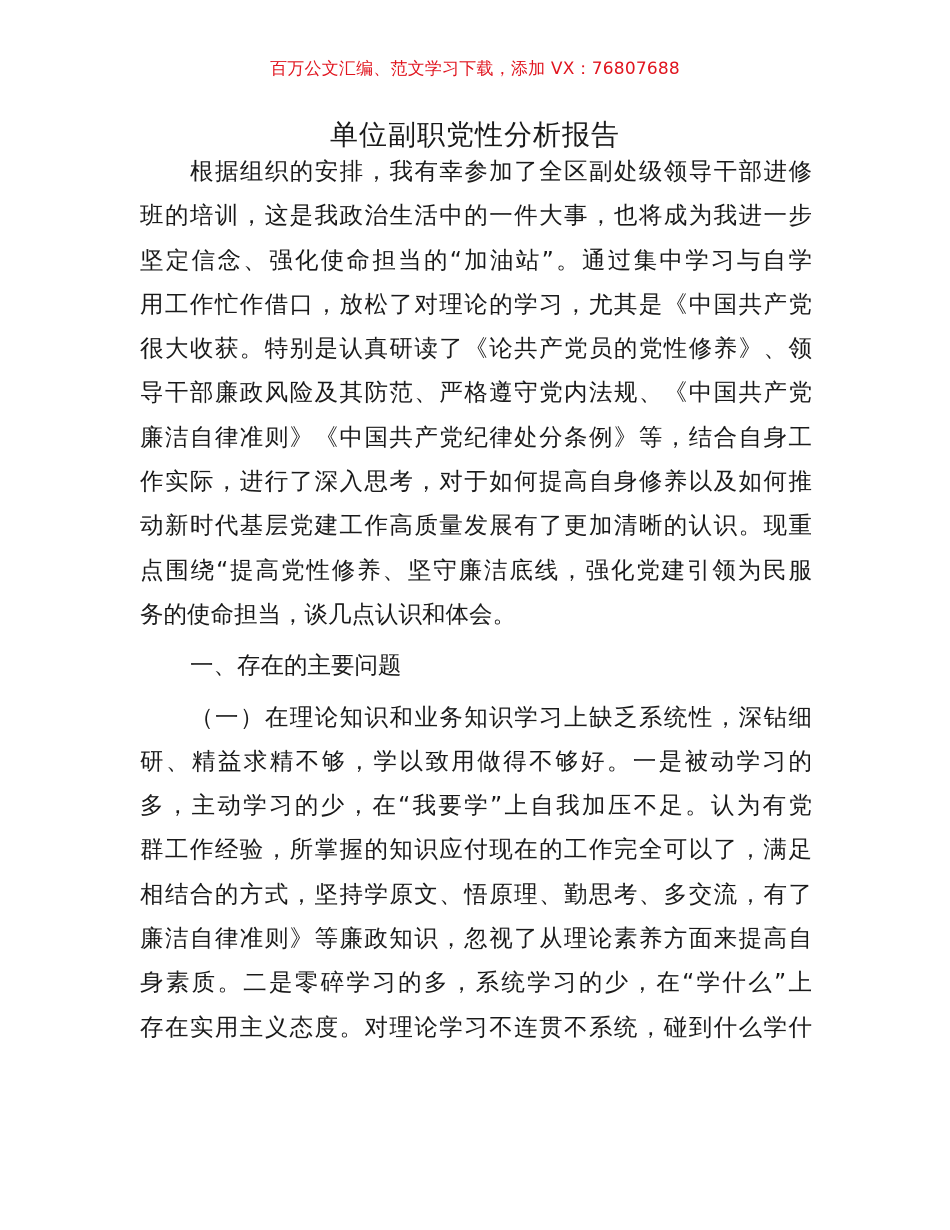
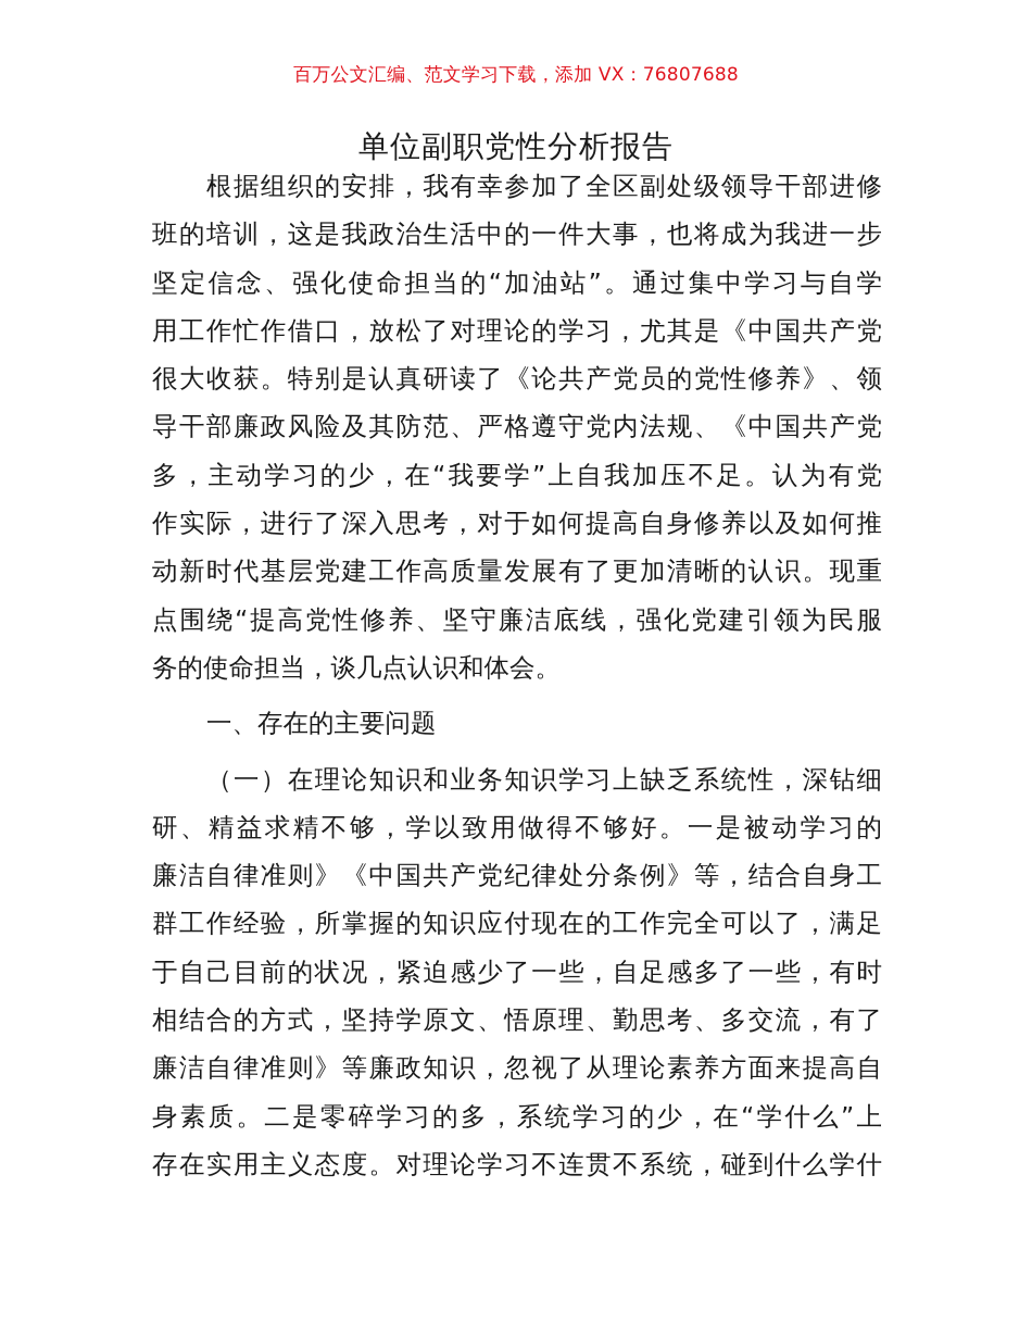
  百万公文汇编、范文学习下载，添加 VX：76807688
  单位副职党性分析报告
  根据组织的安排，我有幸参加了全区副处级领导干部进修
  班的培训，这是我政治生活中的一件大事，也将成为我进一步
  坚定信念、强化使命担当的“加油站”。通过集中学习与自学
  用工作忙作借口，放松了对理论的学习，尤其是《中国共产党
  很大收获。特别是认真研读了《论共产党员的党性修养》、领
  导干部廉政风险及其防范、严格遵守党内法规、《中国共产党
- 廉洁自律准则》《中国共产党纪律处分条例》等，结合自身工
+ 多，主动学习的少，在“我要学”上自我加压不足。认为有党
  作实际，进行了深入思考，对于如何提高自身修养以及如何推
  动新时代基层党建工作高质量发展有了更加清晰的认识。现重
  点围绕“提高党性修养、坚守廉洁底线，强化党建引领为民服
  务的使命担当，谈几点认识和体会。
  一、存在的主要问题
  （一）在理论知识和业务知识学习上缺乏系统性，深钻细
  研、精益求精不够，学以致用做得不够好。一是被动学习的
- 多，主动学习的少，在“我要学”上自我加压不足。认为有党
+ 廉洁自律准则》《中国共产党纪律处分条例》等，结合自身工
  群工作经验，所掌握的知识应付现在的工作完全可以了，满足
+ 于自己目前的状况，紧迫感少了一些，自足感多了一些，有时
  相结合的方式，坚持学原文、悟原理、勤思考、多交流，有了
  廉洁自律准则》等廉政知识，忽视了从理论素养方面来提高自
  身素质。二是零碎学习的多，系统学习的少，在“学什么”上
  存在实用主义态度。对理论学习不连贯不系统，碰到什么学什
